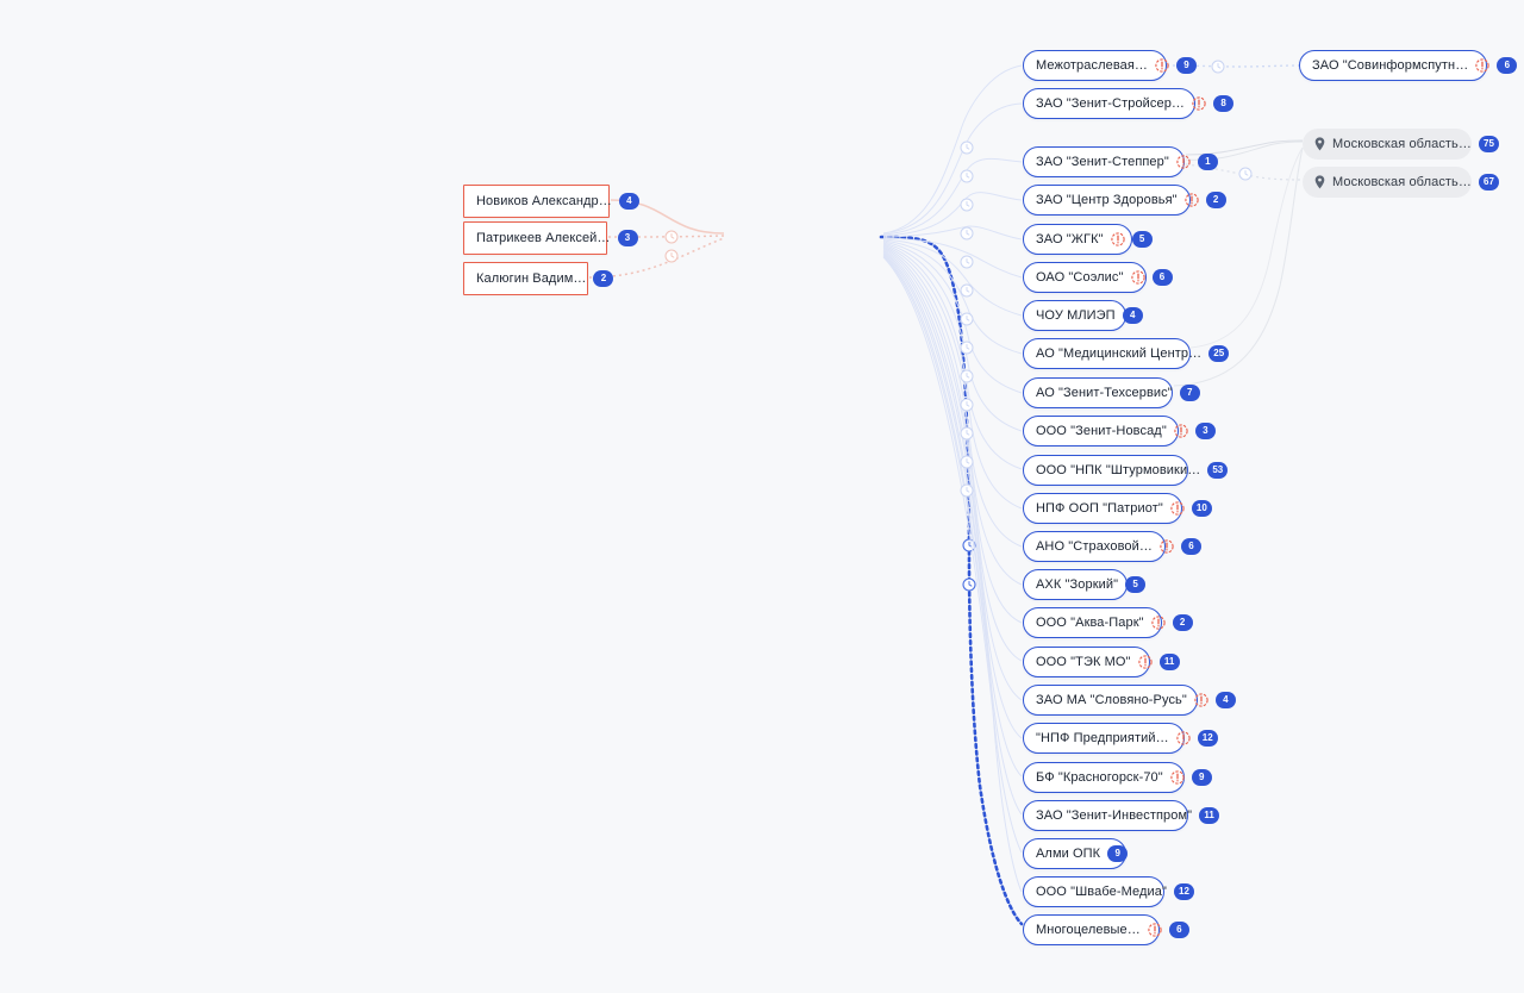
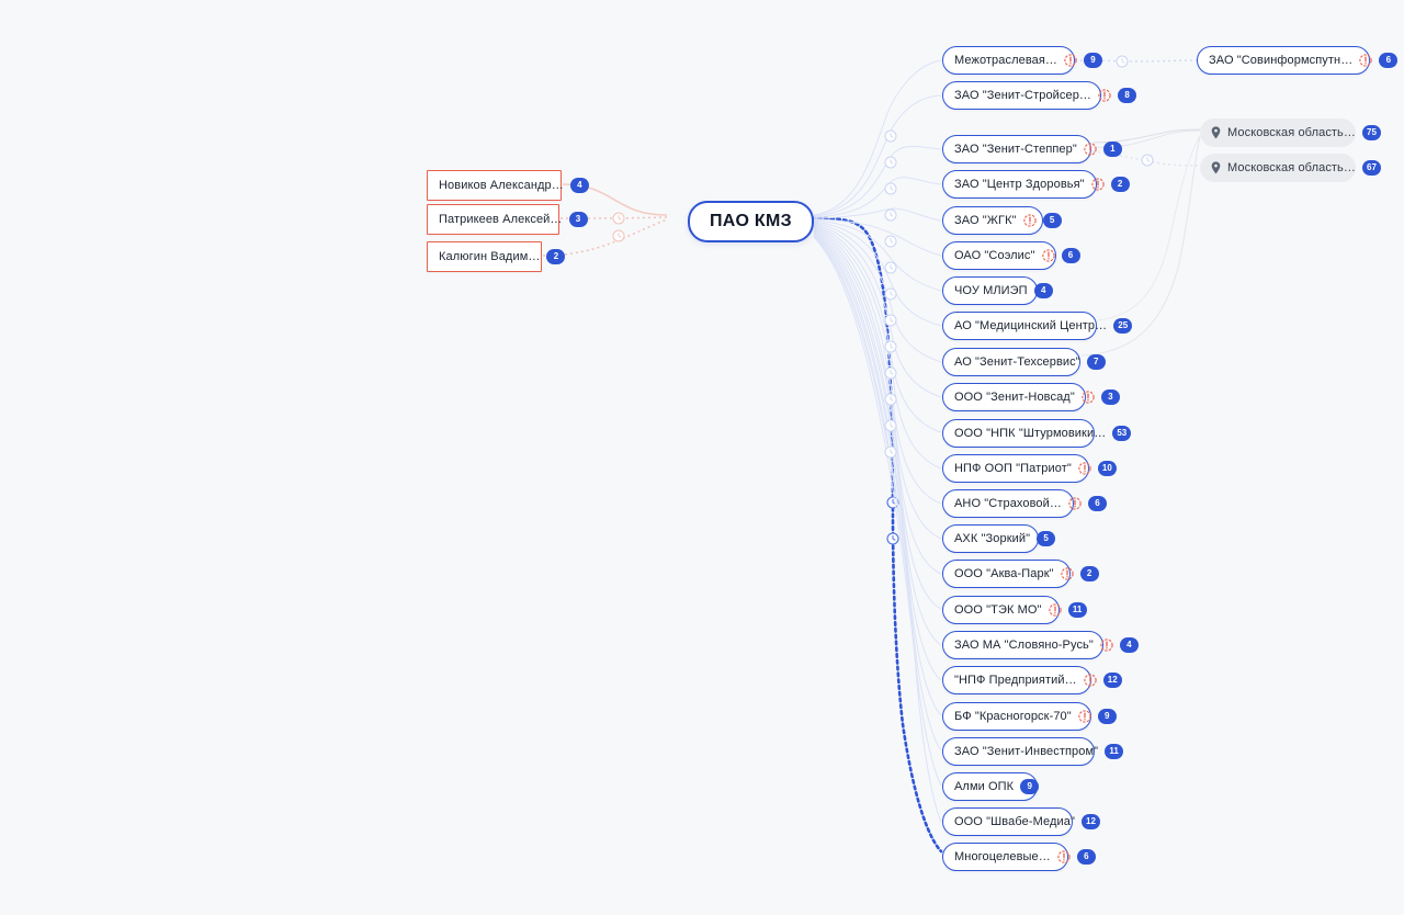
+ ПАО КМЗ
  Новиков Александр…
  4
  Патрикеев Алексей…
  3
  Калюгин Вадим…
  2
  Межотраслевая…
  9
  ЗАО "Зенит-Стройсер…
  8
  ЗАО "Зенит-Степпер"
  1
  ЗАО "Центр Здоровья"
  2
  ЗАО "ЖГК"
  5
  ОАО "Соэлис"
  6
  ЧОУ МЛИЭП
  4
  АО "Медицинский Центр…
  25
  АО "Зенит-Техсервис"
  7
  ООО "Зенит-Новсад"
  3
  ООО "НПК "Штурмовики…
  53
  НПФ ООП "Патриот"
  10
  АНО "Страховой…
  6
  АХК "Зоркий"
  5
  ООО "Аква-Парк"
  2
  ООО "ТЭК МО"
  11
  ЗАО МА "Словяно-Русь"
  4
  "НПФ Предприятий…
  12
  БФ "Красногорск-70"
  9
  ЗАО "Зенит-Инвестпром"
  11
  Алми ОПК
  9
  ООО "Швабе-Медиа"
  12
  Многоцелевые…
  6
  ЗАО "Совинформспутн…
  6
  Московская область…
  75
  Московская область…
  67
